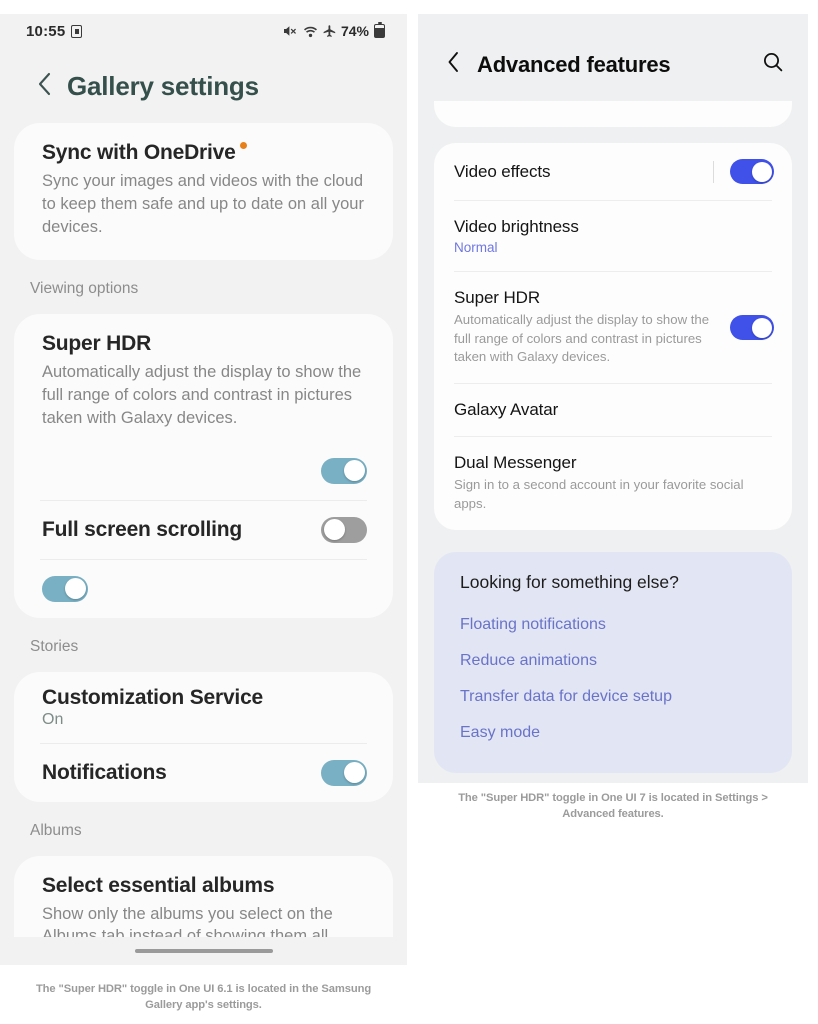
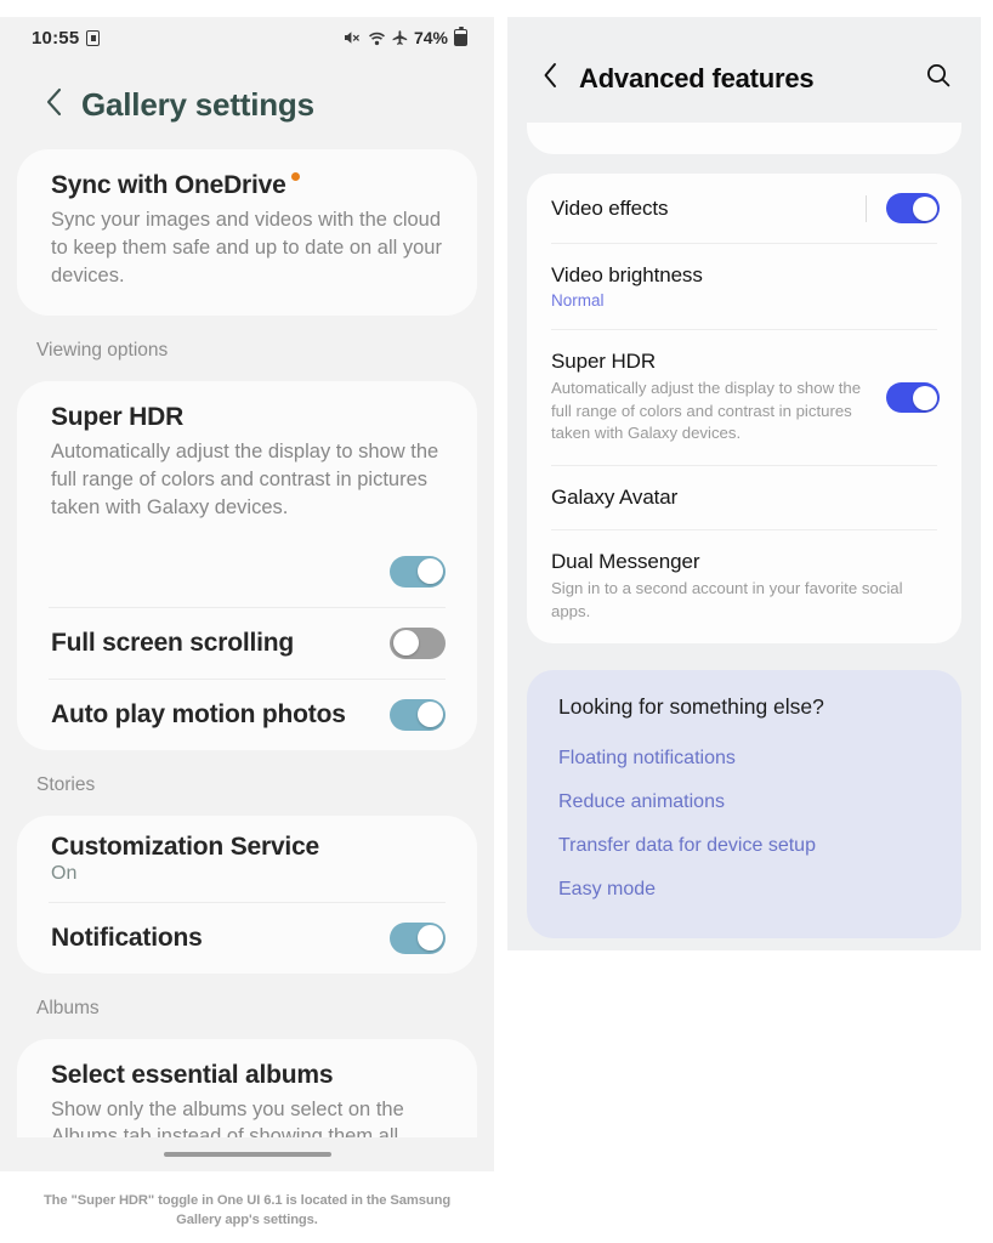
  10:55
  74%
  Gallery settings
  Sync with OneDrive
  Sync your images and videos with the cloud to keep them safe and up to date on all your devices.
  Viewing options
  Super HDR
  Automatically adjust the display to show the full range of colors and contrast in pictures taken with Galaxy devices.
  Full screen scrolling
+ Auto play motion photos
  Stories
  Customization Service
  On
  Notifications
  Albums
  Select essential albums
  Advanced features
  Video effects
  Video brightness
  Normal
  Super HDR
  Automatically adjust the display to show the full range of colors and contrast in pictures taken with Galaxy devices.
  Galaxy Avatar
  Dual Messenger
  Sign in to a second account in your favorite social apps.
  Looking for something else?
  Floating notifications
  Reduce animations
  Transfer data for device setup
  Easy mode
  The "Super HDR" toggle in One UI 6.1 is located in the Samsung Gallery app's settings.
- The "Super HDR" toggle in One UI 7 is located in Settings > Advanced features.
